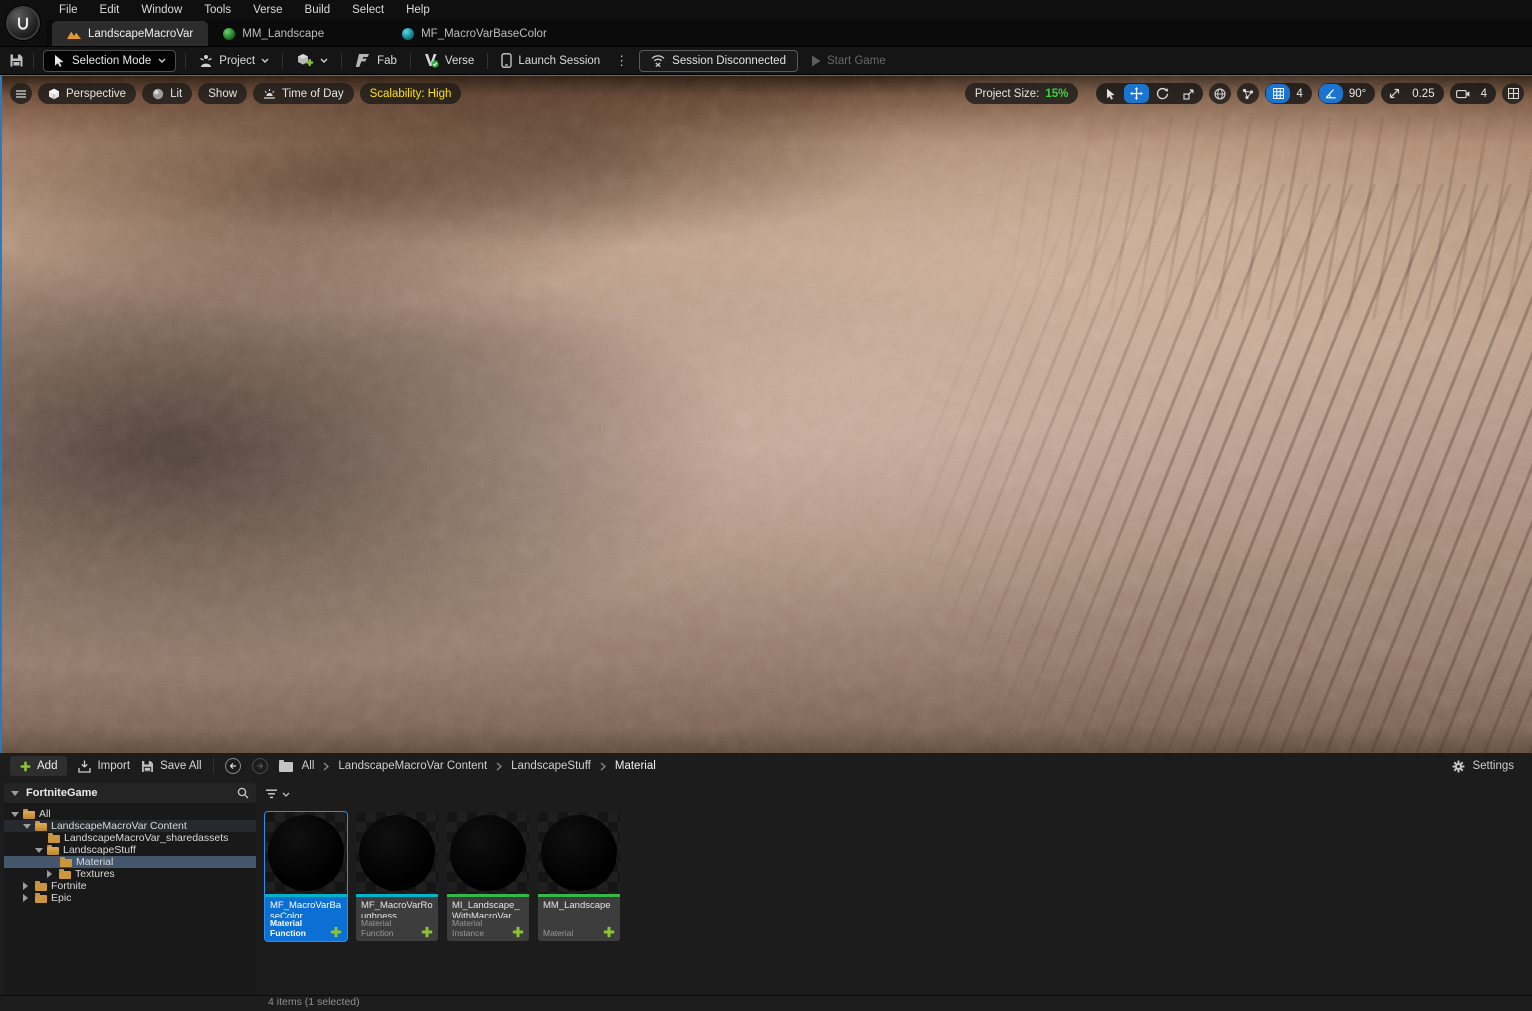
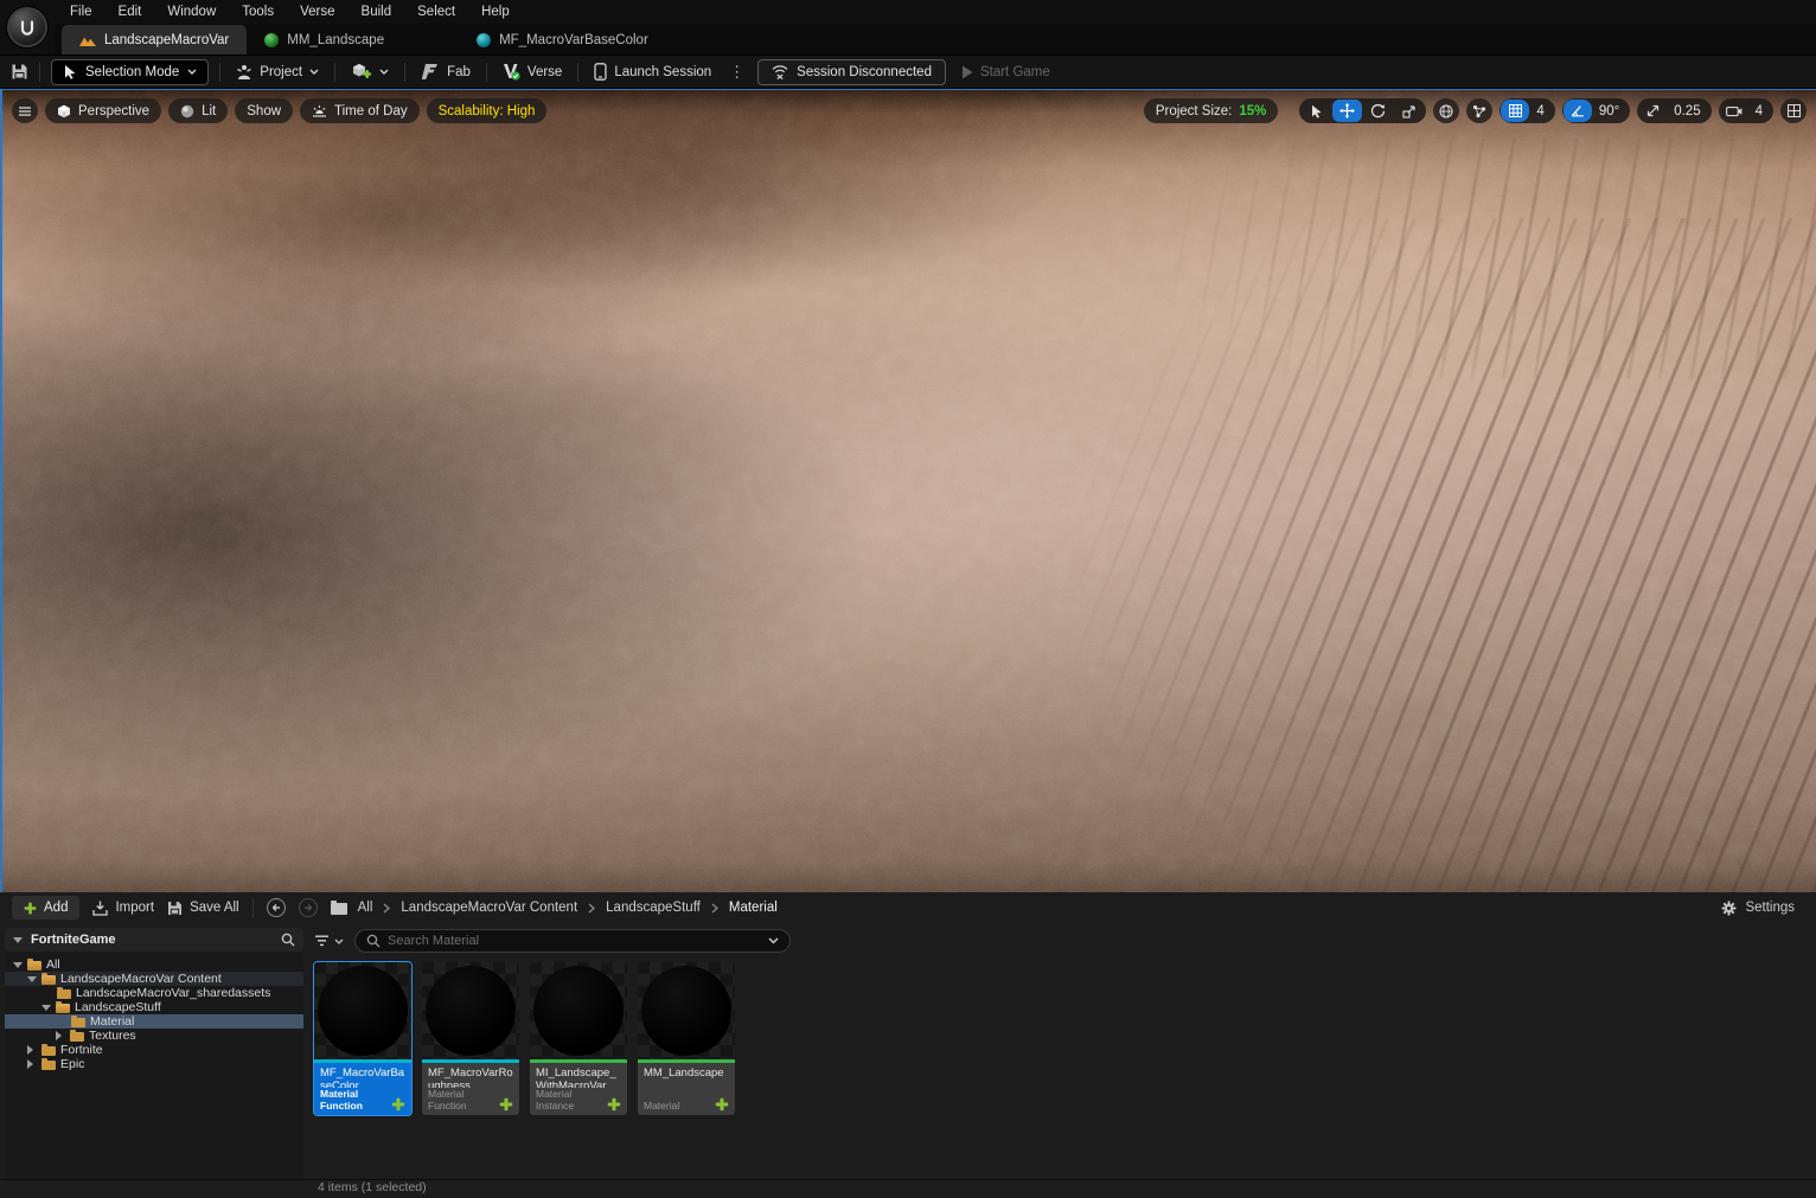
  File
  Edit
  Window
  Tools
  Verse
  Build
  Select
  Help
  LandscapeMacroVar
  MM_Landscape
  MF_MacroVarBaseColor
  Selection Mode
  Project
  Fab
  Verse
  Launch Session
  ⋮
  Session Disconnected
  Start Game
  Perspective
  Lit
  Show
  Time of Day
  Scalability: High
  Project Size:
  15%
  4
  90°
  0.25
  4
  Add
  Import
  Save All
  All
  LandscapeMacroVar Content
  LandscapeStuff
  Material
  Settings
  FortniteGame
  All
  LandscapeMacroVar Content
  LandscapeMacroVar_sharedassets
  LandscapeStuff
  Material
  Textures
  Fortnite
  Epic
+ Search Material
  MF_MacroVarBaseColor
  Material Function
  MF_MacroVarRoughness
  Material Function
  MI_Landscape_WithMacroVar
  Material Instance
  MM_Landscape
  Material
  4 items (1 selected)
